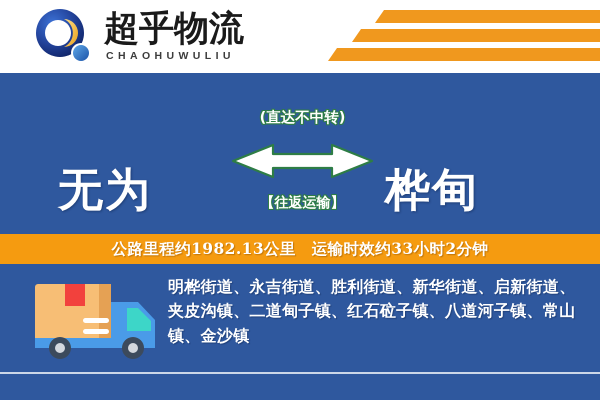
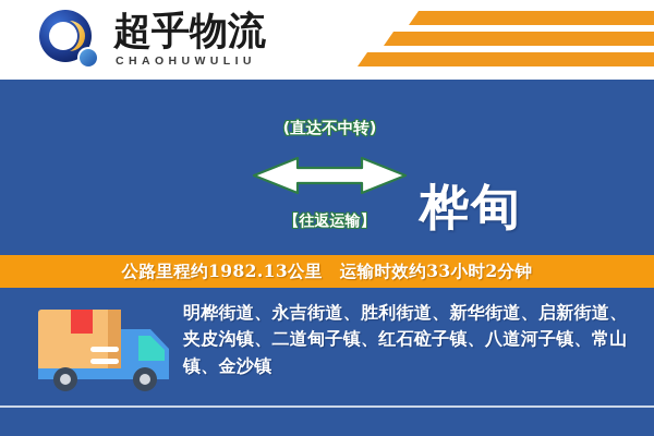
  超乎物流
  CHAOHUWULIU
- 无为
  (直达不中转)
  【往返运输】
  桦甸
  公路里程约1982.13公里 运输时效约33小时2分钟
  明桦街道、永吉街道、胜利街道、新华街道、启新街道、夹皮沟镇、二道甸子镇、红石砬子镇、八道河子镇、常山镇、金沙镇
